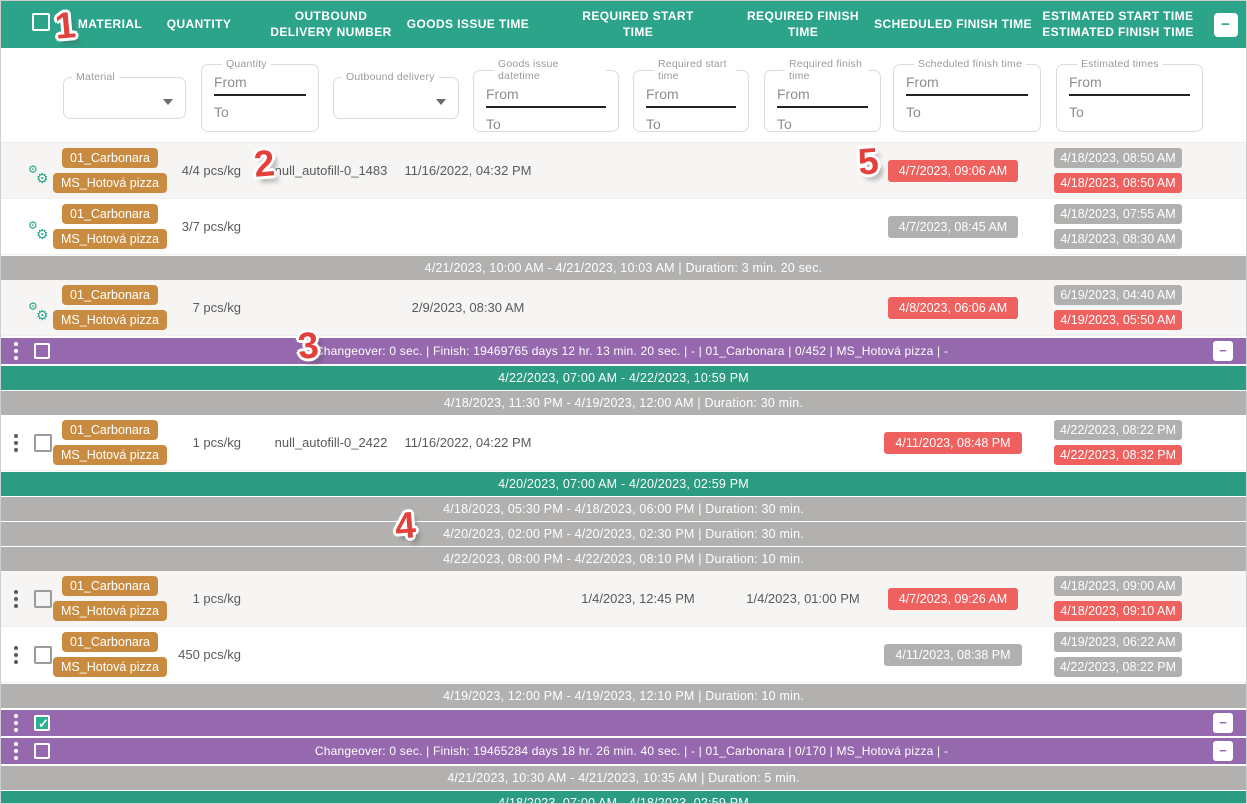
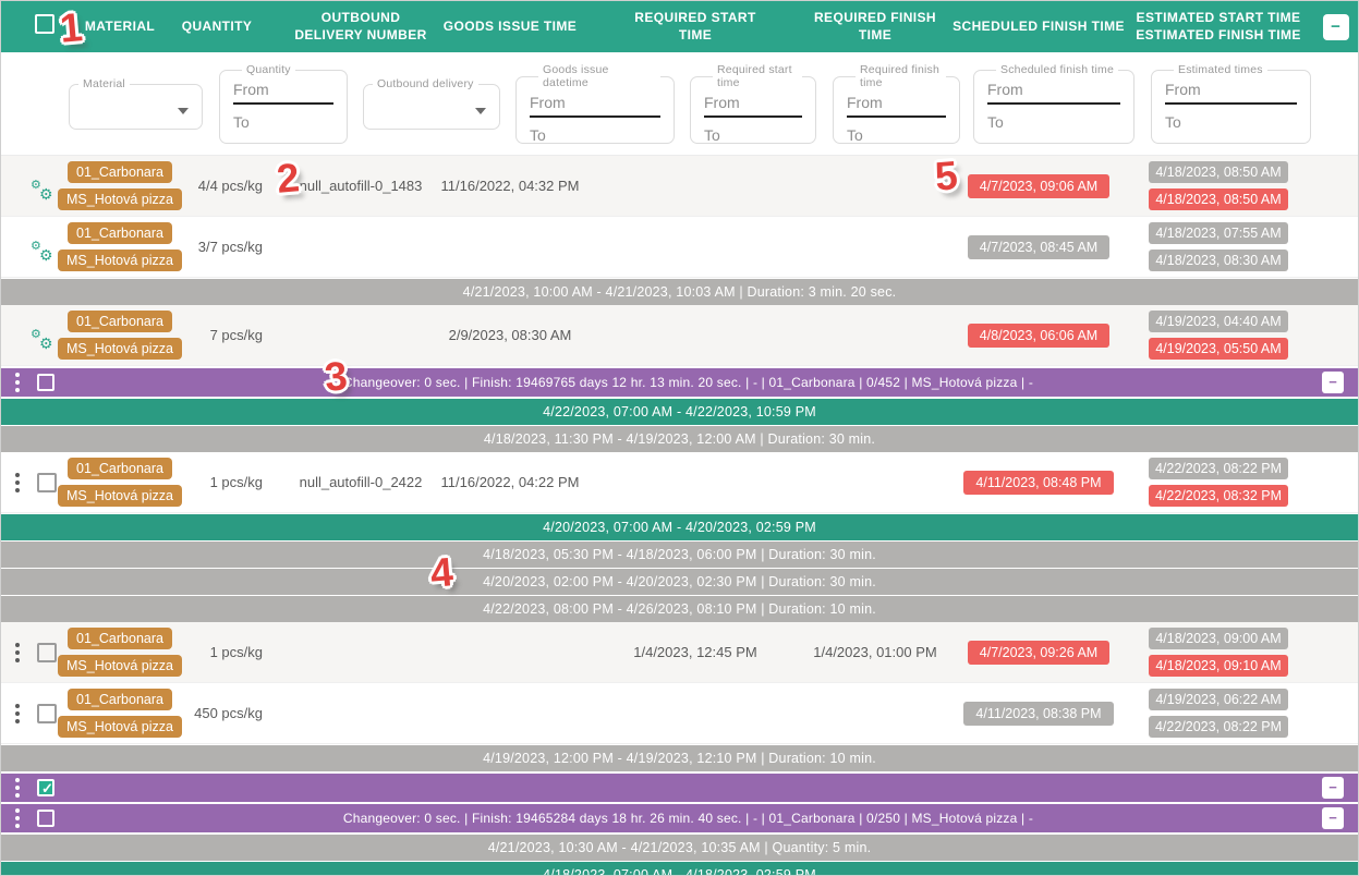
  MATERIAL
  QUANTITY
  OUTBOUND DELIVERY NUMBER
  GOODS ISSUE TIME
  REQUIRED START TIME
  REQUIRED FINISH TIME
  SCHEDULED FINISH TIME
  ESTIMATED START TIME
  ESTIMATED FINISH TIME
  −
  Material
  Quantity
  From
  To
  Outbound delivery
  Goods issue datetime
  From
  To
  Required start time
  From
  To
  Required finish time
  From
  To
  Scheduled finish time
  From
  To
  Estimated times
  From
  To
  ⚙
  ⚙
  01_Carbonara
  MS_Hotová pizza
  4/4 pcs/kg
  null_autofill-0_1483
  11/16/2022, 04:32 PM
  4/7/2023, 09:06 AM
  4/18/2023, 08:50 AM
  4/18/2023, 08:50 AM
  ⚙
  ⚙
  01_Carbonara
  MS_Hotová pizza
  3/7 pcs/kg
  4/7/2023, 08:45 AM
  4/18/2023, 07:55 AM
  4/18/2023, 08:30 AM
  4/21/2023, 10:00 AM - 4/21/2023, 10:03 AM | Duration: 3 min. 20 sec.
  ⚙
  ⚙
  01_Carbonara
  MS_Hotová pizza
  7 pcs/kg
  2/9/2023, 08:30 AM
  4/8/2023, 06:06 AM
- 6/19/2023, 04:40 AM
+ 4/19/2023, 04:40 AM
  4/19/2023, 05:50 AM
  Changeover: 0 sec. | Finish: 19469765 days 12 hr. 13 min. 20 sec. | - | 01_Carbonara | 0/452 | MS_Hotová pizza | -
  −
  4/22/2023, 07:00 AM - 4/22/2023, 10:59 PM
  4/18/2023, 11:30 PM - 4/19/2023, 12:00 AM | Duration: 30 min.
  01_Carbonara
  MS_Hotová pizza
  1 pcs/kg
  null_autofill-0_2422
  11/16/2022, 04:22 PM
  4/11/2023, 08:48 PM
  4/22/2023, 08:22 PM
  4/22/2023, 08:32 PM
  4/20/2023, 07:00 AM - 4/20/2023, 02:59 PM
  4/18/2023, 05:30 PM - 4/18/2023, 06:00 PM | Duration: 30 min.
  4/20/2023, 02:00 PM - 4/20/2023, 02:30 PM | Duration: 30 min.
- 4/22/2023, 08:00 PM - 4/22/2023, 08:10 PM | Duration: 10 min.
+ 4/22/2023, 08:00 PM - 4/26/2023, 08:10 PM | Duration: 10 min.
  01_Carbonara
  MS_Hotová pizza
  1 pcs/kg
  1/4/2023, 12:45 PM
  1/4/2023, 01:00 PM
  4/7/2023, 09:26 AM
  4/18/2023, 09:00 AM
  4/18/2023, 09:10 AM
  01_Carbonara
  MS_Hotová pizza
  450 pcs/kg
  4/11/2023, 08:38 PM
  4/19/2023, 06:22 AM
  4/22/2023, 08:22 PM
  4/19/2023, 12:00 PM - 4/19/2023, 12:10 PM | Duration: 10 min.
  −
- Changeover: 0 sec. | Finish: 19465284 days 18 hr. 26 min. 40 sec. | - | 01_Carbonara | 0/170 | MS_Hotová pizza | -
+ Changeover: 0 sec. | Finish: 19465284 days 18 hr. 26 min. 40 sec. | - | 01_Carbonara | 0/250 | MS_Hotová pizza | -
  −
- 4/21/2023, 10:30 AM - 4/21/2023, 10:35 AM | Duration: 5 min.
+ 4/21/2023, 10:30 AM - 4/21/2023, 10:35 AM | Quantity: 5 min.
